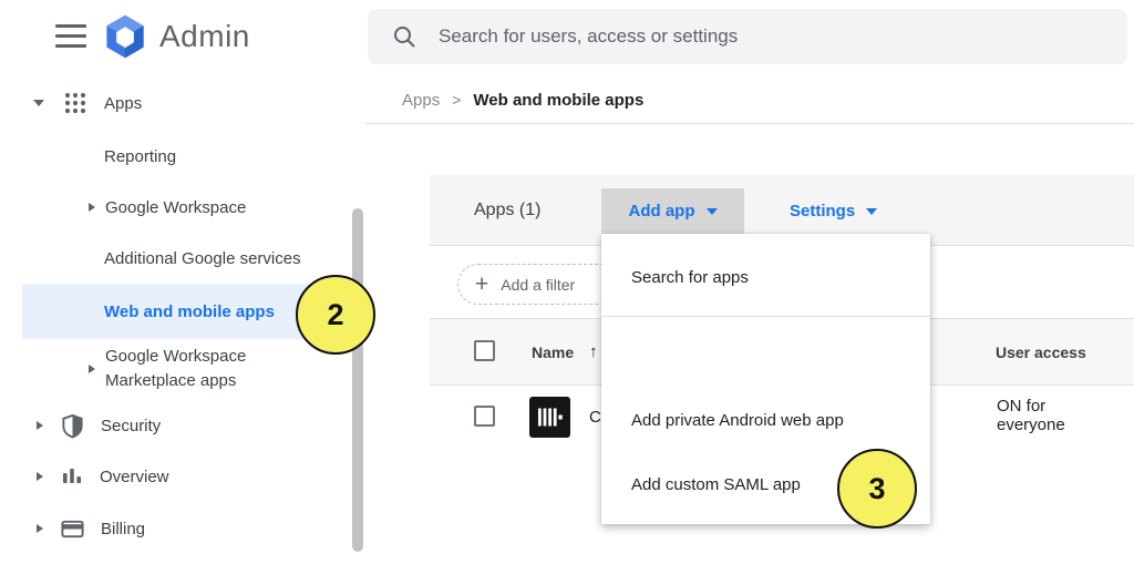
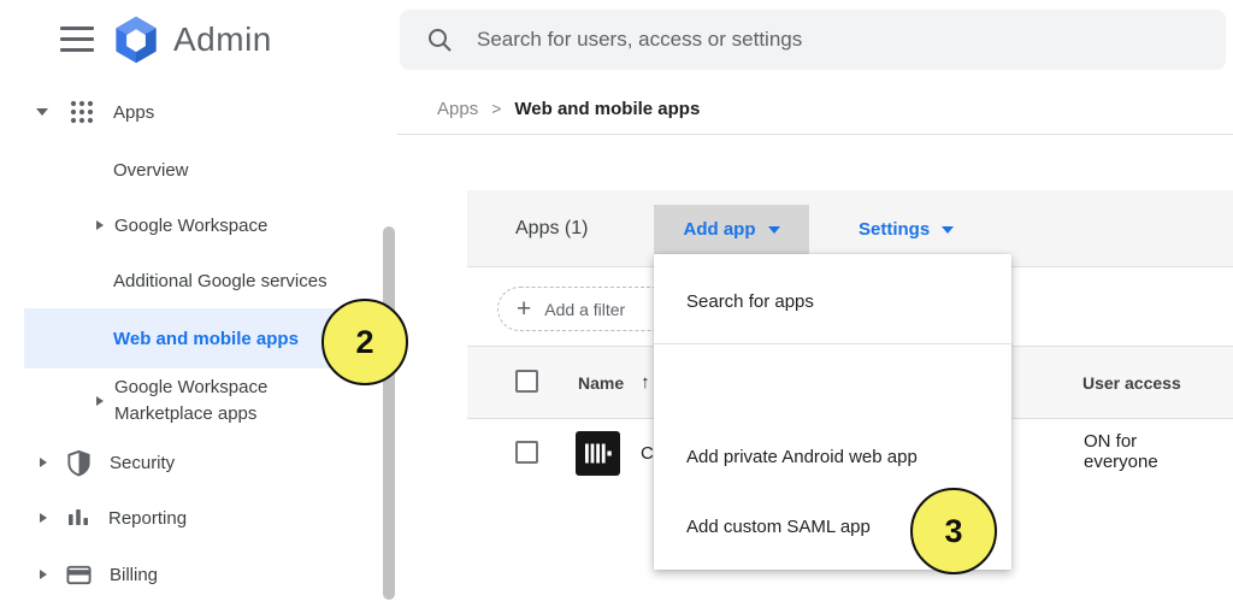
  Admin
  Search for users, access or settings
  Apps
  >
  Web and mobile apps
  Apps
- Reporting
+ Overview
  Google Workspace
  Additional Google services
  Web and mobile apps
  Google Workspace Marketplace apps
  Security
- Overview
+ Reporting
  Billing
  Apps (1)
  Add app
  Settings
  +
  Add a filter
  Name
  ↑
  User access
  C
  ON for everyone
  Search for apps
  Add private Android web app
  Add custom SAML app
  2
  3
